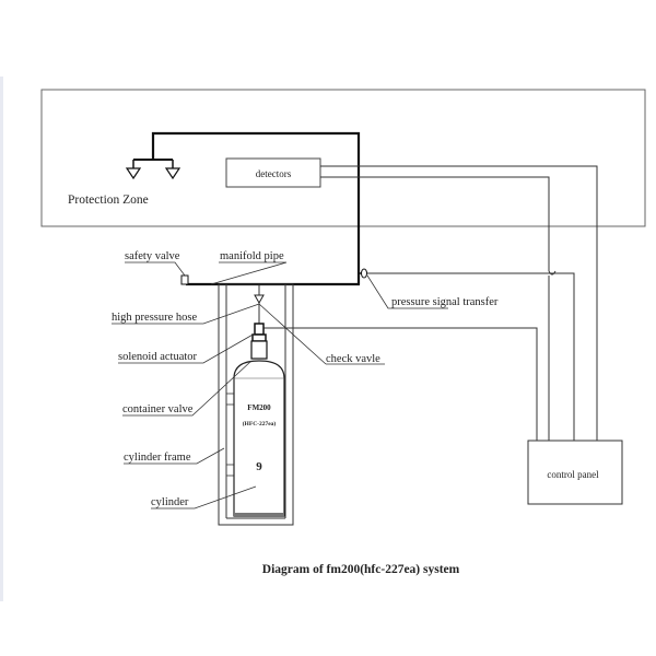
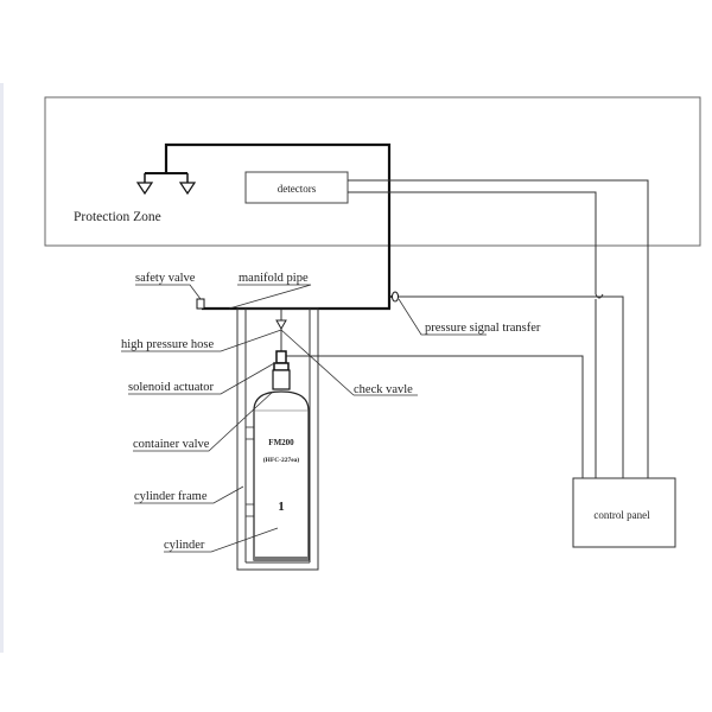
  Protection Zone
  detectors
  control panel
  FM200
- 9
+ 1
  safety valve
  manifold pipe
  high pressure hose
  solenoid actuator
  container valve
  cylinder frame
  cylinder
  check vavle
  pressure signal transfer
- Diagram of fm200(hfc-227ea) system
